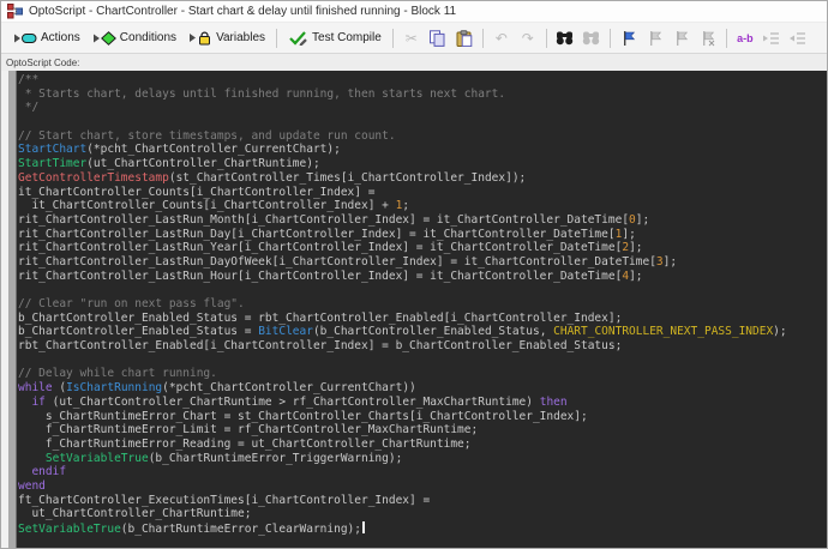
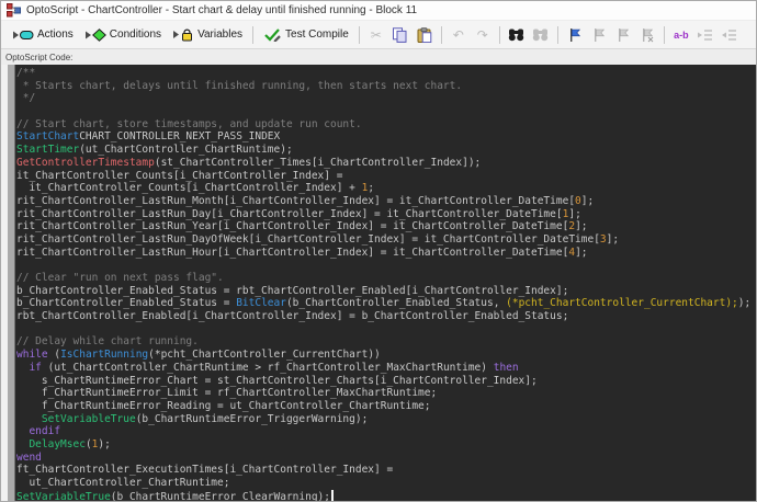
  OptoScript - ChartController - Start chart & delay until finished running - Block 11
  Actions
  Conditions
  Variables
  Test Compile
  ✂
  ↶
  ↷
  a-b
  OptoScript Code:
  /**
  * Starts chart, delays until finished running, then starts next chart.
  */
  // Start chart, store timestamps, and update run count.
- StartChart(*pcht_ChartController_CurrentChart);
+ StartChartCHART_CONTROLLER_NEXT_PASS_INDEX
  StartTimer(ut_ChartController_ChartRuntime);
  GetControllerTimestamp(st_ChartController_Times[i_ChartController_Index]);
  it_ChartController_Counts[i_ChartController_Index] =
  it_ChartController_Counts[i_ChartController_Index] + 1;
  rit_ChartController_LastRun_Month[i_ChartController_Index] = it_ChartController_DateTime[0];
  rit_ChartController_LastRun_Day[i_ChartController_Index] = it_ChartController_DateTime[1];
  rit_ChartController_LastRun_Year[i_ChartController_Index] = it_ChartController_DateTime[2];
  rit_ChartController_LastRun_DayOfWeek[i_ChartController_Index] = it_ChartController_DateTime[3];
  rit_ChartController_LastRun_Hour[i_ChartController_Index] = it_ChartController_DateTime[4];
  // Clear "run on next pass flag".
  b_ChartController_Enabled_Status = rbt_ChartController_Enabled[i_ChartController_Index];
- b_ChartController_Enabled_Status = BitClear(b_ChartController_Enabled_Status, CHART_CONTROLLER_NEXT_PASS_INDEX);
+ b_ChartController_Enabled_Status = BitClear(b_ChartController_Enabled_Status, (*pcht_ChartController_CurrentChart););
  rbt_ChartController_Enabled[i_ChartController_Index] = b_ChartController_Enabled_Status;
  // Delay while chart running.
  while (IsChartRunning(*pcht_ChartController_CurrentChart))
  if (ut_ChartController_ChartRuntime > rf_ChartController_MaxChartRuntime) then
  s_ChartRuntimeError_Chart = st_ChartController_Charts[i_ChartController_Index];
  f_ChartRuntimeError_Limit = rf_ChartController_MaxChartRuntime;
  f_ChartRuntimeError_Reading = ut_ChartController_ChartRuntime;
  SetVariableTrue(b_ChartRuntimeError_TriggerWarning);
  endif
+ DelayMsec(1);
  wend
  ft_ChartController_ExecutionTimes[i_ChartController_Index] =
  ut_ChartController_ChartRuntime;
  SetVariableTrue(b_ChartRuntimeError_ClearWarning);
